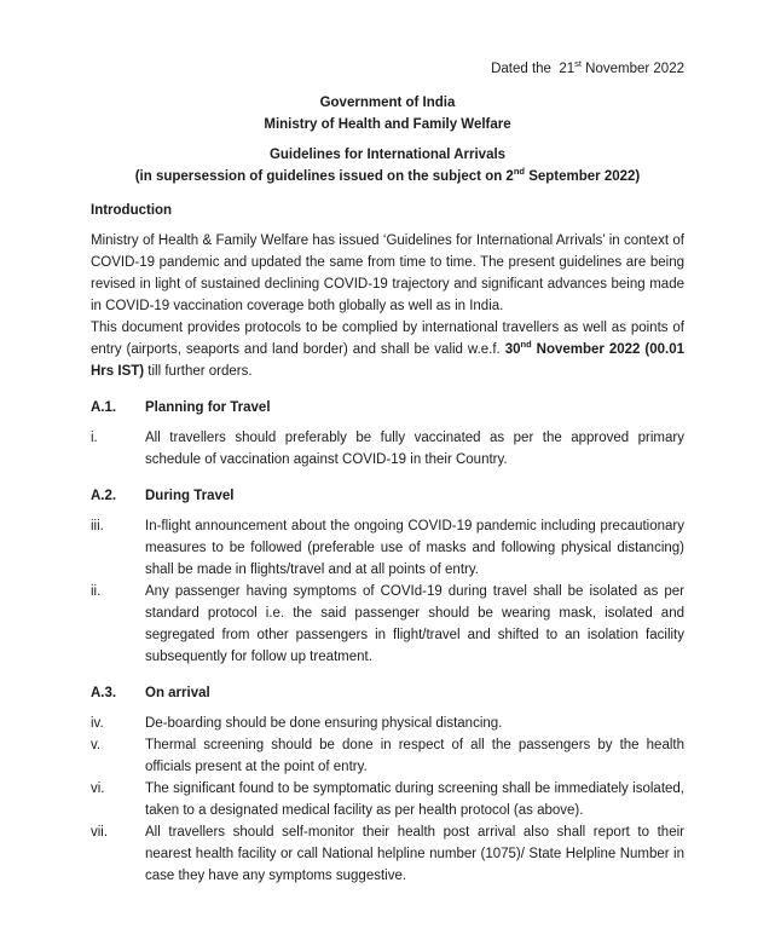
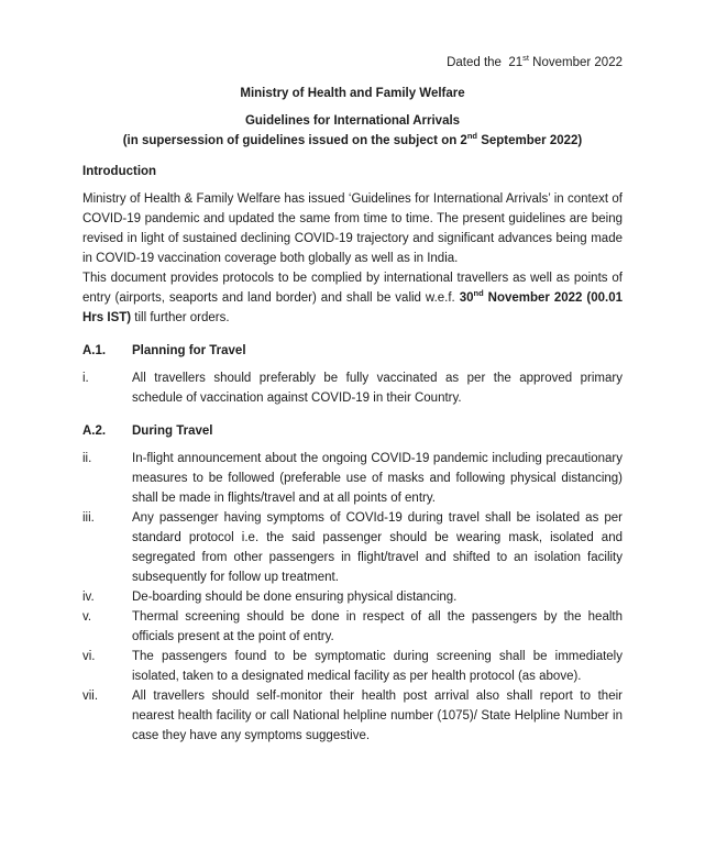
  Dated the 21st November 2022
- Government of India
  Ministry of Health and Family Welfare
  Guidelines for International Arrivals
  (in supersession of guidelines issued on the subject on 2nd September 2022)
  Introduction
  Ministry of Health & Family Welfare has issued ‘Guidelines for International Arrivals’ in context of COVID-19 pandemic and updated the same from time to time. The present guidelines are being revised in light of sustained declining COVID-19 trajectory and significant advances being made in COVID-19 vaccination coverage both globally as well as in India.
  This document provides protocols to be complied by international travellers as well as points of entry (airports, seaports and land border) and shall be valid w.e.f. 30nd November 2022 (00.01 Hrs IST) till further orders.
  A.1.
  Planning for Travel
  i.
  All travellers should preferably be fully vaccinated as per the approved primary schedule of vaccination against COVID-19 in their Country.
  A.2.
  During Travel
- iii.
+ ii.
  In-flight announcement about the ongoing COVID-19 pandemic including precautionary measures to be followed (preferable use of masks and following physical distancing) shall be made in flights/travel and at all points of entry.
- ii.
+ iii.
  Any passenger having symptoms of COVId-19 during travel shall be isolated as per standard protocol i.e. the said passenger should be wearing mask, isolated and segregated from other passengers in flight/travel and shifted to an isolation facility subsequently for follow up treatment.
- A.3.
- On arrival
  iv.
  De-boarding should be done ensuring physical distancing.
  v.
  Thermal screening should be done in respect of all the passengers by the health officials present at the point of entry.
  vi.
- The significant found to be symptomatic during screening shall be immediately isolated, taken to a designated medical facility as per health protocol (as above).
+ The passengers found to be symptomatic during screening shall be immediately isolated, taken to a designated medical facility as per health protocol (as above).
  vii.
  All travellers should self-monitor their health post arrival also shall report to their nearest health facility or call National helpline number (1075)/ State Helpline Number in case they have any symptoms suggestive.
